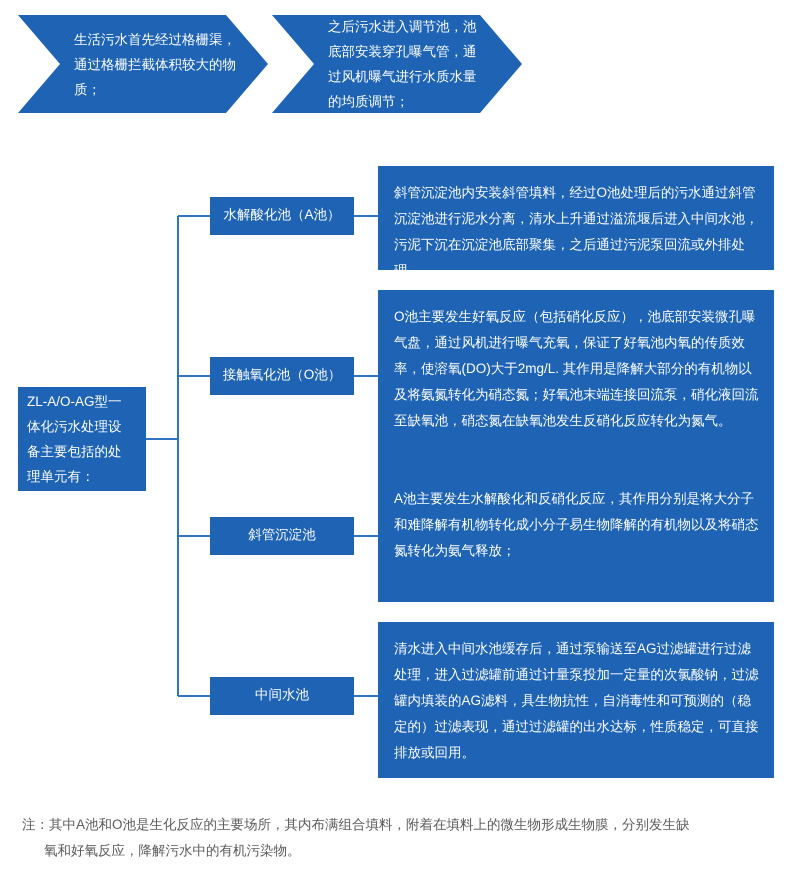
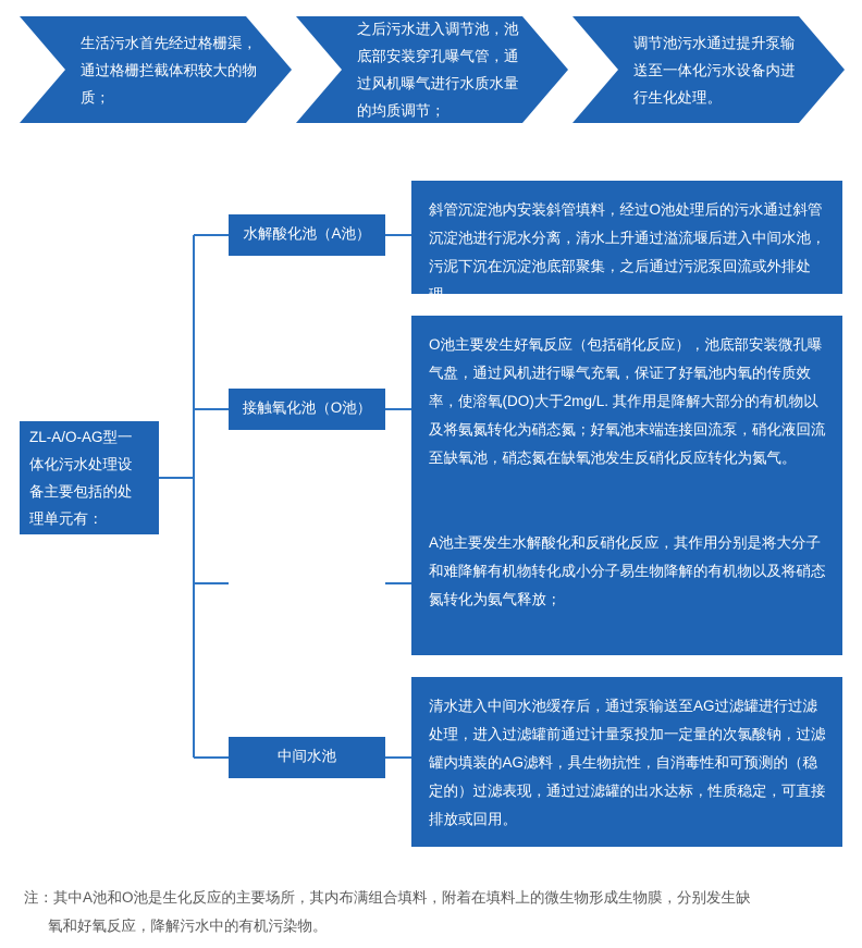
  生活污水首先经过格栅渠，
  通过格栅拦截体积较大的物
  质；
  之后污水进入调节池，池
  底部安装穿孔曝气管，通
  过风机曝气进行水质水量
  的均质调节；
+ 调节池污水通过提升泵输
+ 送至一体化污水设备内进
+ 行生化处理。
  ZL-A/O-AG型一
  体化污水处理设
  备主要包括的处
  理单元有：
  水解酸化池（A池）
  接触氧化池（O池）
- 斜管沉淀池
  中间水池
  斜管沉淀池内安装斜管填料，经过O池处理后的污水通过斜管沉淀池进行泥水分离，清水上升通过溢流堰后进入中间水池，污泥下沉在沉淀池底部聚集，之后通过污泥泵回流或外排处理。
  O池主要发生好氧反应（包括硝化反应），池底部安装微孔曝气盘，通过风机进行曝气充氧，保证了好氧池内氧的传质效率，使溶氧(DO)大于2mg/L. 其作用是降解大部分的有机物以及将氨氮转化为硝态氮；好氧池末端连接回流泵，硝化液回流至缺氧池，硝态氮在缺氧池发生反硝化反应转化为氮气。
  A池主要发生水解酸化和反硝化反应，其作用分别是将大分子和难降解有机物转化成小分子易生物降解的有机物以及将硝态氮转化为氨气释放；
  清水进入中间水池缓存后，通过泵输送至AG过滤罐进行过滤处理，进入过滤罐前通过计量泵投加一定量的次氯酸钠，过滤罐内填装的AG滤料，具生物抗性，自消毒性和可预测的（稳定的）过滤表现，通过过滤罐的出水达标，性质稳定，可直接排放或回用。
  注：其中A池和O池是生化反应的主要场所，其内布满组合填料，附着在填料上的微生物形成生物膜，分别发生缺
  氧和好氧反应，降解污水中的有机污染物。
